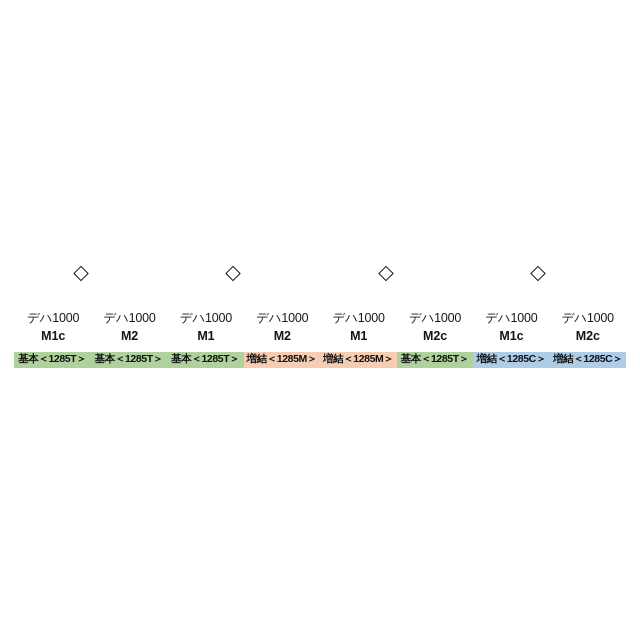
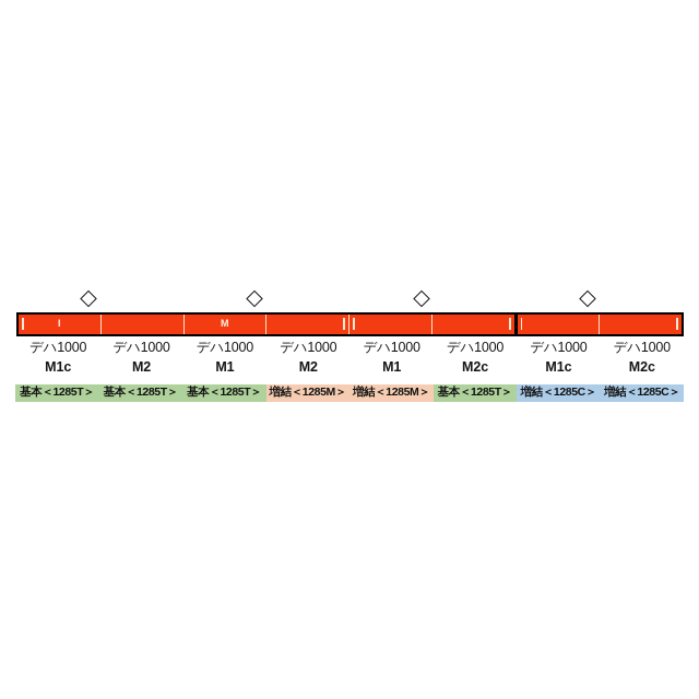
+ I
+ M
  デハ1000
  M1c
  デハ1000
  M2
  デハ1000
  M1
  デハ1000
  M2
  デハ1000
  M1
  デハ1000
  M2c
  デハ1000
  M1c
  デハ1000
  M2c
  基本＜1285T＞
  基本＜1285T＞
  基本＜1285T＞
  増結＜1285M＞
  増結＜1285M＞
  基本＜1285T＞
  増結＜1285C＞
  増結＜1285C＞
